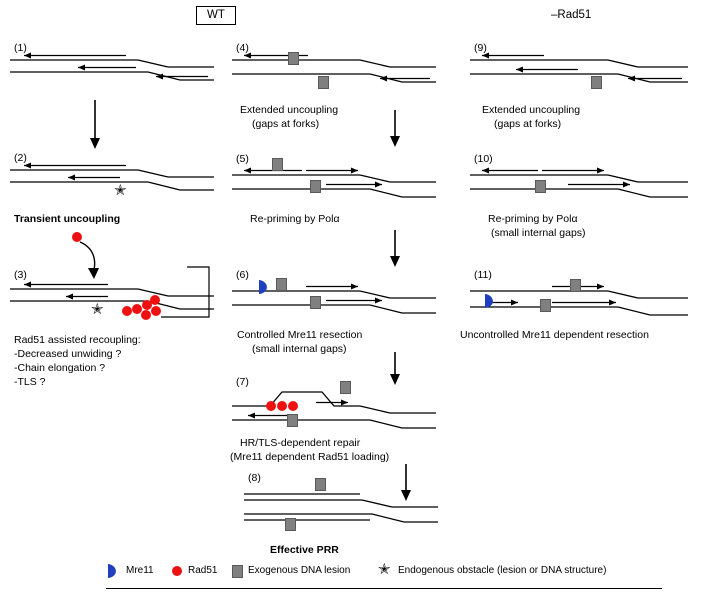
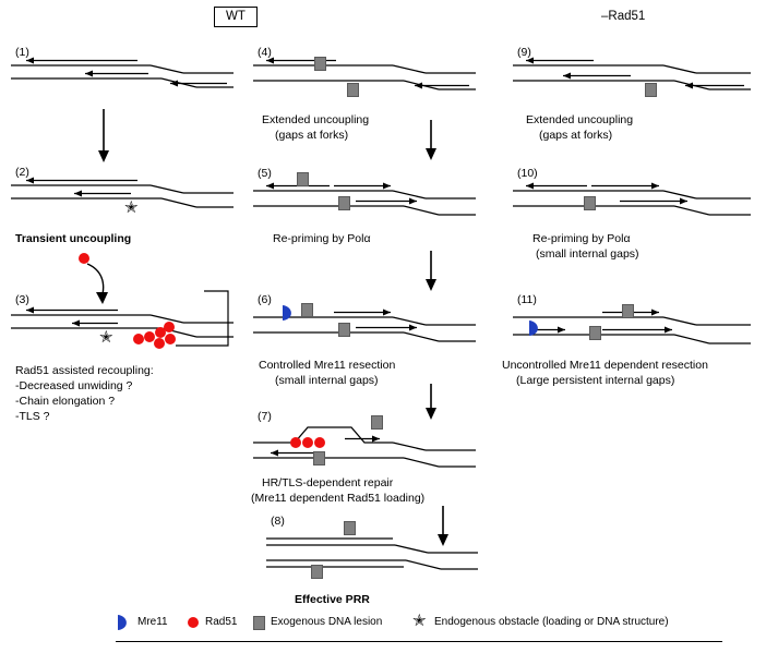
  WT
  –Rad51
  (1)
  (2)
  ✭
  Transient uncoupling
  (3)
  ✭
  Rad51 assisted recoupling:
  -Decreased unwiding ?
  -Chain elongation ?
  -TLS ?
  (4)
  Extended uncoupling
  (gaps at forks)
  (5)
  Re-priming by Polα
  (6)
  Controlled Mre11 resection
  (small internal gaps)
  (7)
  HR/TLS-dependent repair
  (Mre11 dependent Rad51 loading)
  (8)
  Effective PRR
  (9)
  Extended uncoupling
  (gaps at forks)
  (10)
  Re-priming by Polα
  (small internal gaps)
  (11)
  Uncontrolled Mre11 dependent resection
+ (Large persistent internal gaps)
  Mre11
  Rad51
  Exogenous DNA lesion
  ✭
- Endogenous obstacle (lesion or DNA structure)
+ Endogenous obstacle (loading or DNA structure)
